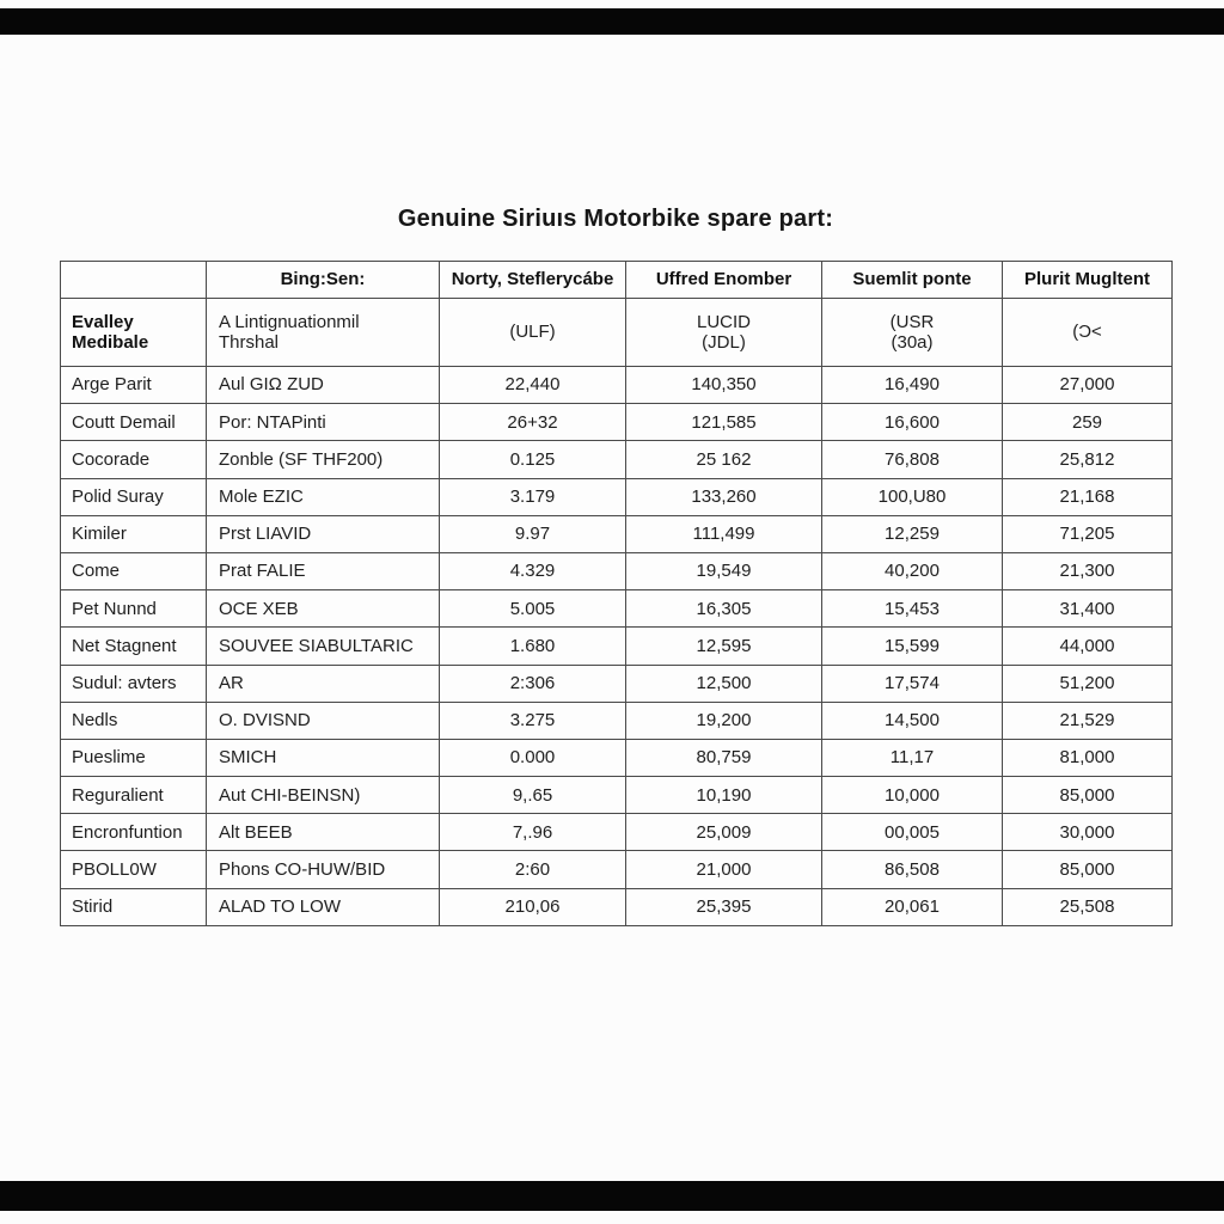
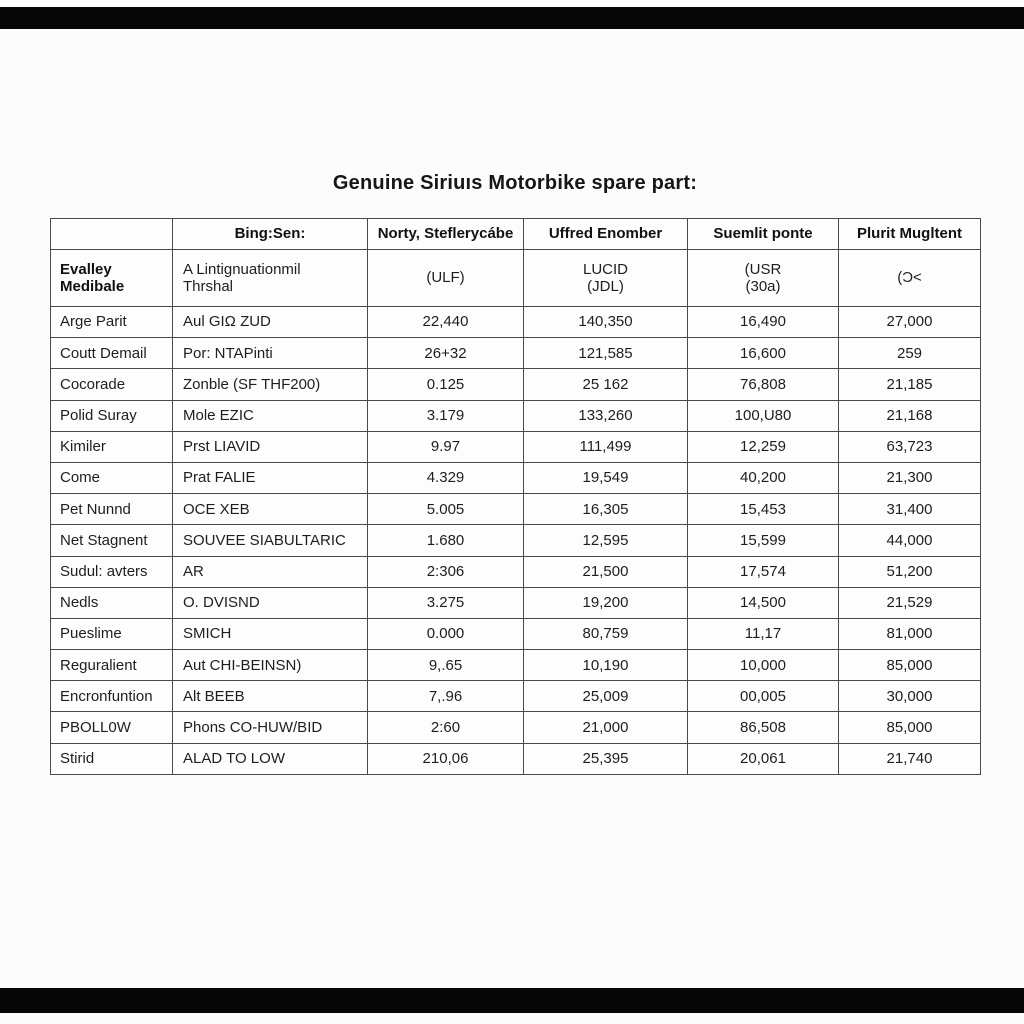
  Genuine Siriuıs Motorbike spare part:
  	Bing:Sen:	Norty, Steflerycábe	Uffred Enomber	Suemlit ponte	Plurit Mugltent
  Evalley Medibale	A Lintignuationmil Thrshal	(ULF)	LUCID (JDL)	(USR (30a)	(Ͻ<
  Arge Parit	Aul GIΩ ZUD	22,440	140,350	16,490	27,000
  Coutt Demail	Por: NTAPinti	26+32	121,585	16,600	259
- Cocorade	Zonble (SF THF200)	0.125	25 162	76,808	25,812
+ Cocorade	Zonble (SF THF200)	0.125	25 162	76,808	21,185
  Polid Suray	Mole EZIC	3.179	133,260	100,U80	21,168
- Kimiler	Prst LIAVID	9.97	111,499	12,259	71,205
+ Kimiler	Prst LIAVID	9.97	111,499	12,259	63,723
  Come	Prat FALIE	4.329	19,549	40,200	21,300
  Pet Nunnd	OCE XEB	5.005	16,305	15,453	31,400
  Net Stagnent	SOUVEE SIABULTARIC	1.680	12,595	15,599	44,000
- Sudul: avters	AR	2:306	12,500	17,574	51,200
+ Sudul: avters	AR	2:306	21,500	17,574	51,200
  Nedls	O. DVISND	3.275	19,200	14,500	21,529
  Pueslime	SMICH	0.000	80,759	11,17	81,000
  Reguralient	Aut CHI-BEINSN)	9,.65	10,190	10,000	85,000
  Encronfuntion	Alt BEEB	7,.96	25,009	00,005	30,000
  PBOLL0W	Phons CO-HUW/BID	2:60	21,000	86,508	85,000
- Stirid	ALAD TO LOW	210,06	25,395	20,061	25,508
+ Stirid	ALAD TO LOW	210,06	25,395	20,061	21,740
